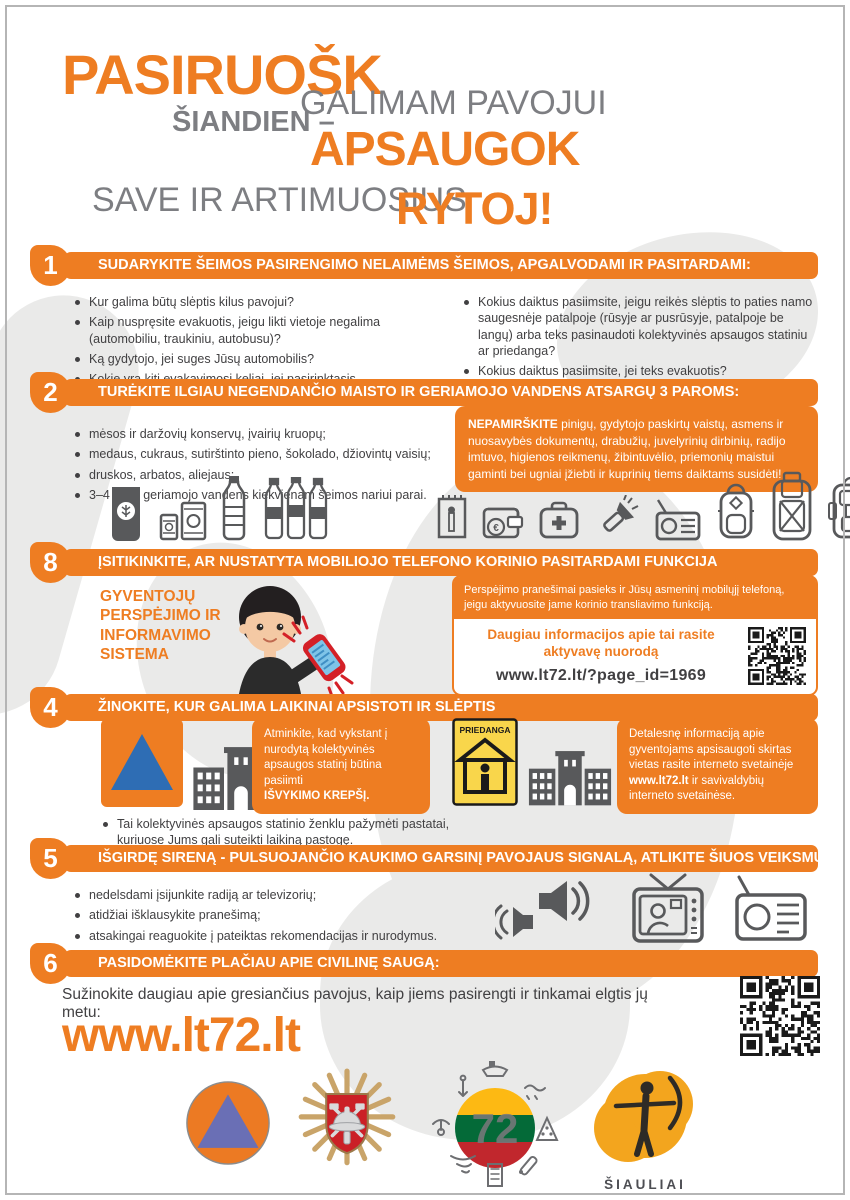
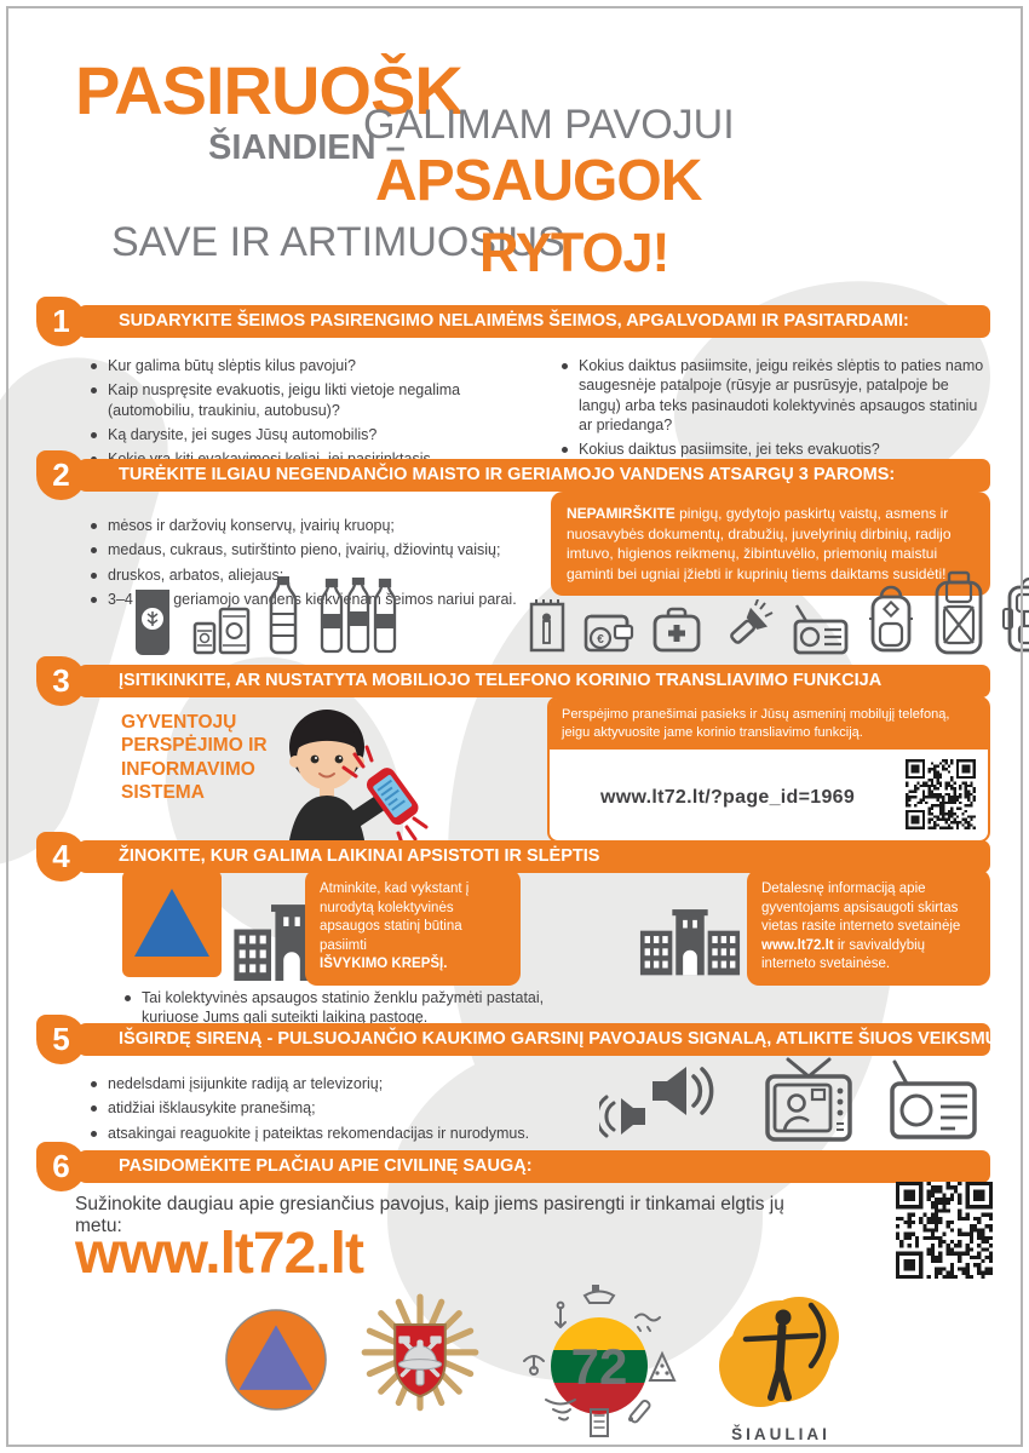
  PASIRUOŠK
  GALIMAM PAVOJUI
  ŠIANDIEN –
  APSAUGOK
  SAVE IR ARTIMUOSIUS
  RYTOJ!
  1
  SUDARYKITE ŠEIMOS PASIRENGIMO NELAIMĖMS ŠEIMOS, APGALVODAMI IR PASITARDAMI:
  Kur galima būtų slėptis kilus pavojui?
  Kaip nuspręsite evakuotis, jeigu likti vietoje negalima (automobiliu, traukiniu, autobusu)?
- Ką gydytojo, jei suges Jūsų automobilis?
+ Ką darysite, jei suges Jūsų automobilis?
  Kokius daiktus pasiimsite, jeigu reikės slėptis to paties namo saugesnėje patalpoje (rūsyje ar pusrūsyje, patalpoje be langų) arba teks pasinaudoti kolektyvinės apsaugos statiniu ar priedanga?
  Kokius daiktus pasiimsite, jei teks evakuotis?
  2
  TURĖKITE ILGIAU NEGENDANČIO MAISTO IR GERIAMOJO VANDENS ATSARGŲ 3 PAROMS:
  mėsos ir daržovių konservų, įvairių kruopų;
- medaus, cukraus, sutirštinto pieno, šokolado, džiovintų vaisių;
+ medaus, cukraus, sutirštinto pieno, įvairių, džiovintų vaisių;
  druskos, arbatos, aliejaus;
  3–4 geriamojo vanens kiekvna šeimos nariui parai.
  NEPAMIRŠKITE pinigų, gydytojo paskirtų vaistų, asmens ir nuosavybės dokumentų, drabužių, juvelyrinių dirbinių, radijo imtuvo, higienos reikmenų, žibintuvėlio, priemonių maistui gaminti bei ugniai įžiebti ir kuprinių tiems daiktams susidėti!
  €
- 8
+ 3
- ĮSITIKINKITE, AR NUSTATYTA MOBILIOJO TELEFONO KORINIO PASITARDAMI FUNKCIJA
+ ĮSITIKINKITE, AR NUSTATYTA MOBILIOJO TELEFONO KORINIO TRANSLIAVIMO FUNKCIJA
  GYVENTOJŲ PERSPĖJIMO IR INFORMAVIMO SISTEMA
  Perspėjimo pranešimai pasieks ir Jūsų asmeninį mobilųjį telefoną, jeigu aktyvuosite jame korinio transliavimo funkciją.
- Daugiau informacijos apie tai rasite aktyvavę nuorodą
  www.lt72.lt/?page_id=1969
  4
  ŽINOKITE, KUR GALIMA LAIKINAI APSISTOTI IR SLĖPTIS
  Atminkite, kad vykstant į nurodytą kolektyvinės apsaugos statinį būtina pasiimti
  IŠVYKIMO KREPŠĮ.
  Tai kolektyvinės apsaugos statinio ženklu pažymėti pastatai, kuriuose Jums gali suteikti laikiną pastogę.
- PRIEDANGA
  Detalesnę informaciją apie gyventojams apsisaugoti skirtas vietas rasite interneto svetainėje www.lt72.lt ir savivaldybių interneto svetainėse.
  5
  IŠGIRDĘ SIRENĄ - PULSUOJANČIO KAUKIMO GARSINĮ PAVOJAUS SIGNALĄ, ATLIKITE ŠIUOS VEIKSM
  nedelsdami įsijunkite radiją ar televizorių;
  atidžiai išklausykite pranešimą;
  atsakingai reaguokite į pateiktas rekomendacijas ir nurodymus.
  6
  PASIDOMĖKITE PLAČIAU APIE CIVILINĘ SAUGĄ:
  Sužinokite daugiau apie gresiančius pavojus, kaip jiems pasirengti ir tinkamai elgtis jų metu:
  www.lt72.lt
  72
  ŠIAULIAI
